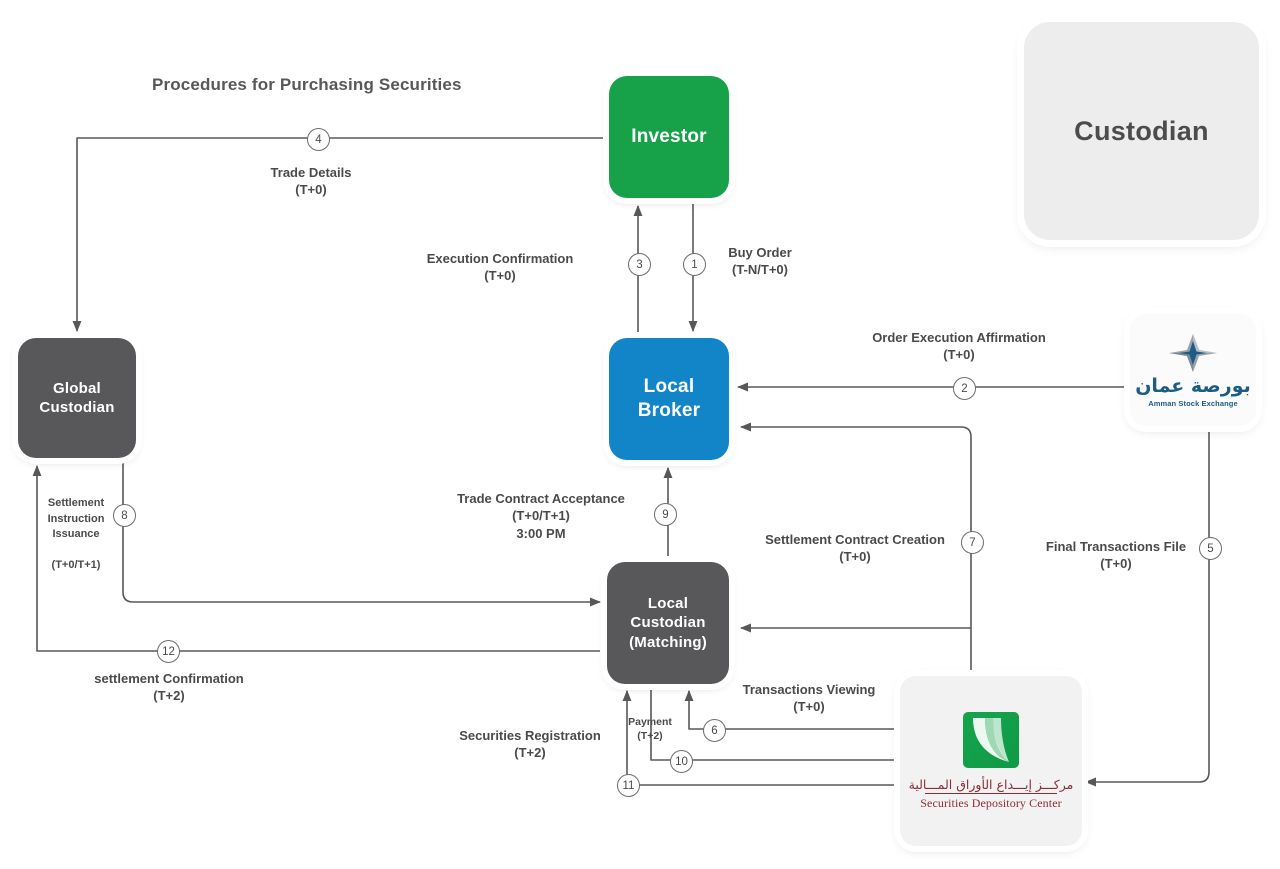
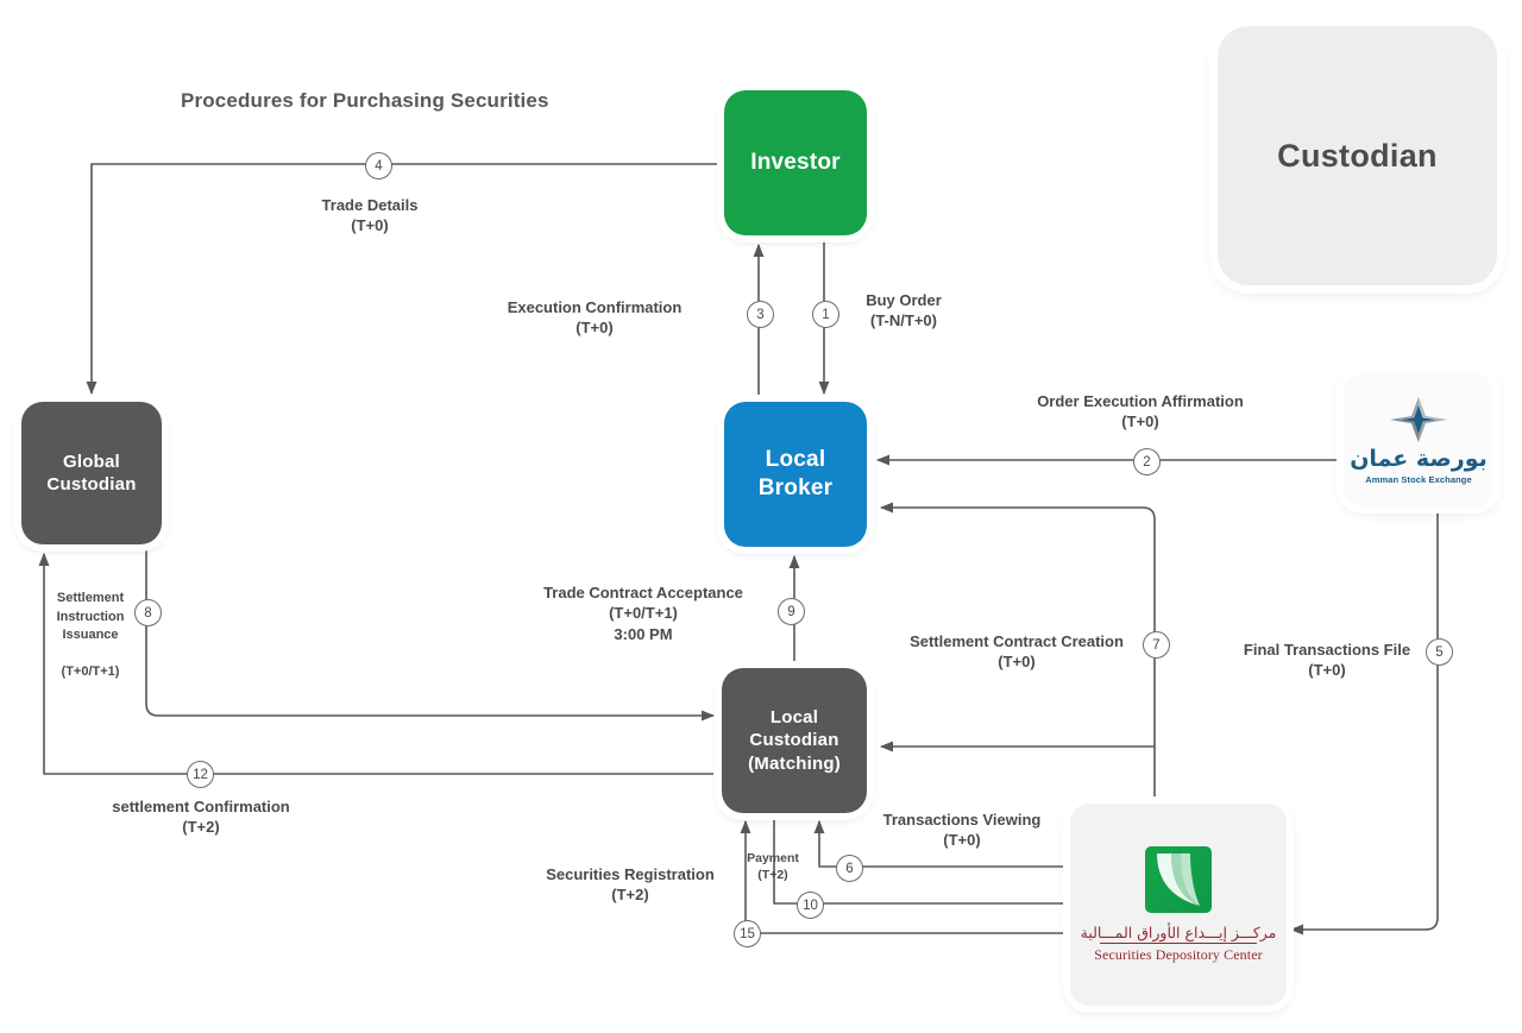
  Procedures for Purchasing Securities
  Investor
  Local
  Broker
  Global
  Custodian
  Local
  Custodian
  (Matching)
  Custodian
  بورصة عمان
  Amman Stock Exchange
  مركـــز إيـــداع الأوراق المـــالية
  Securities Depository Center
  Trade Details
  (T+0)
  Execution Confirmation
  (T+0)
  Buy Order
  (T-N/T+0)
  Order Execution Affirmation
  (T+0)
  Settlement
  Instruction
  Issuance
  (T+0/T+1)
  Trade Contract Acceptance
  (T+0/T+1)
  3:00 PM
  Settlement Contract Creation
  (T+0)
  Final Transactions File
  (T+0)
  settlement Confirmation
  (T+2)
  Transactions Viewing
  (T+0)
  Securities Registration
  (T+2)
  Payment
  (T+2)
  1
  2
  3
  4
  5
  6
  7
  8
  9
  10
- 11
+ 15
  12
